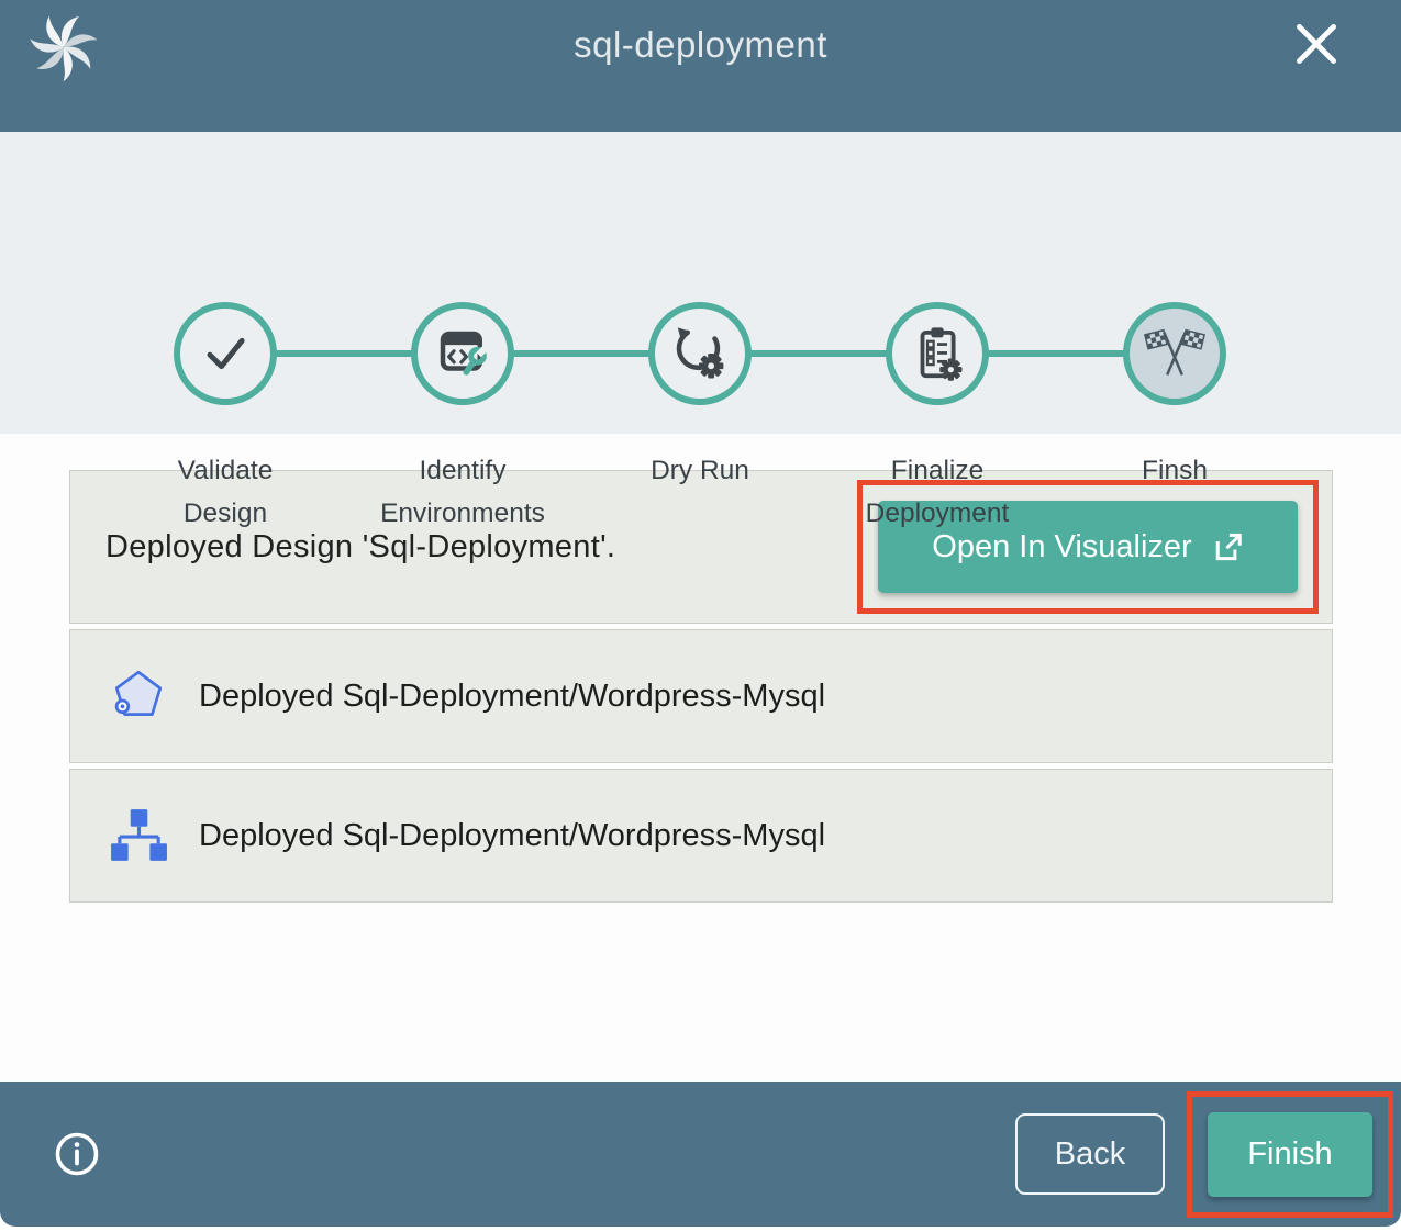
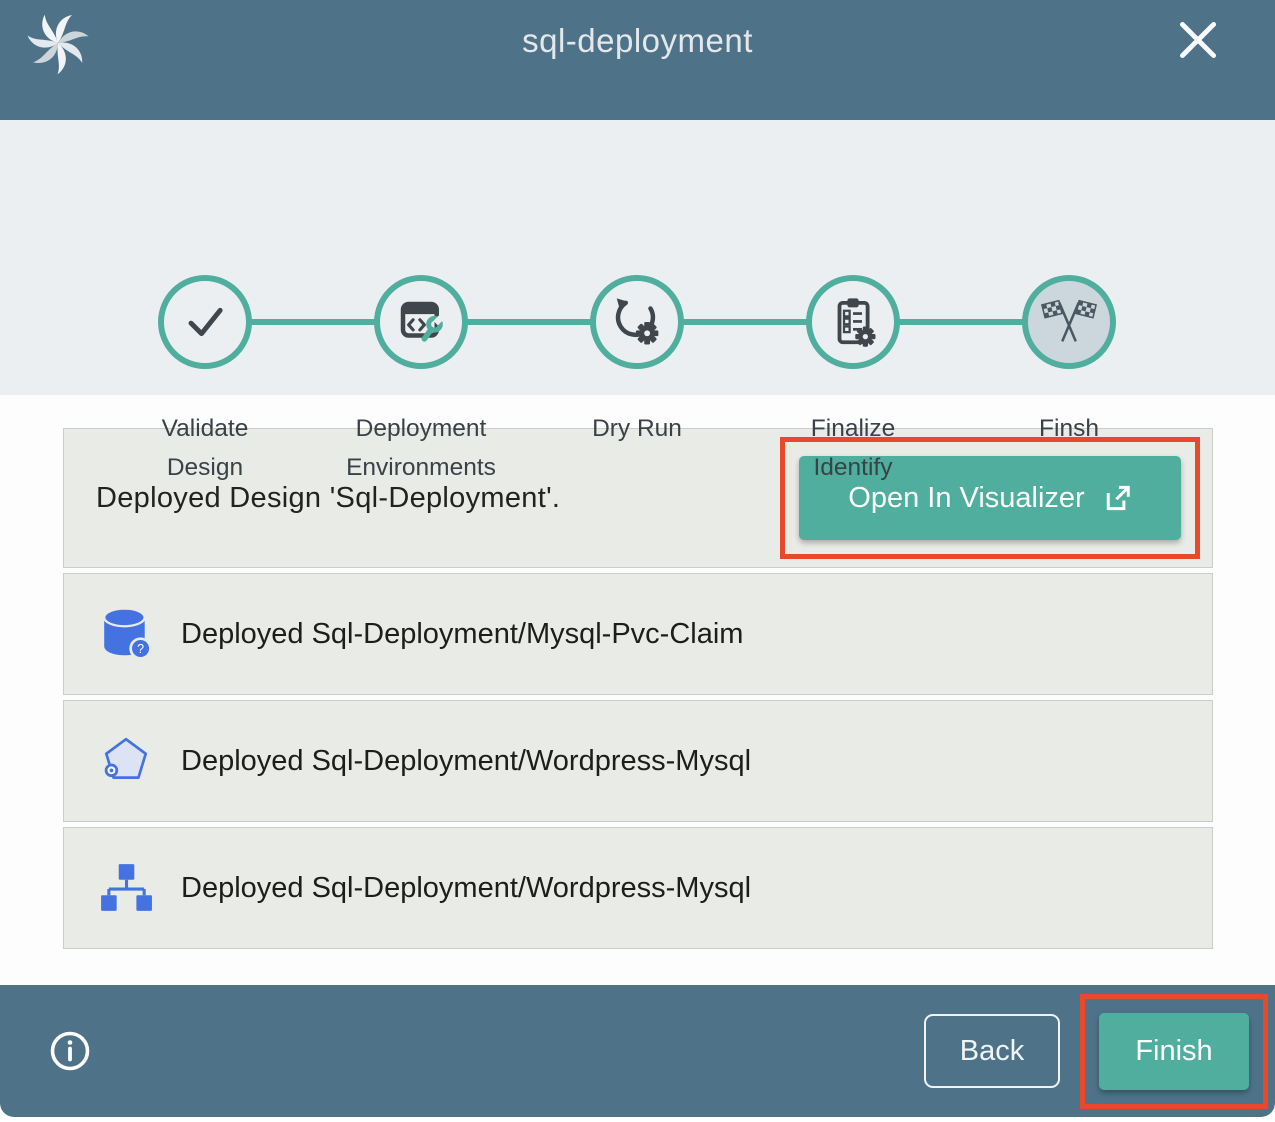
  sql-deployment
  Validate
  Design
- Identify
+ Deployment
  Environments
  Dry Run
  Finalize
- Deployment
+ Identify
  Finsh
  Deployed Design 'Sql-Deployment'.
  Open In Visualizer
+ ?
+ Deployed Sql-Deployment/Mysql-Pvc-Claim
  Deployed Sql-Deployment/Wordpress-Mysql
  Deployed Sql-Deployment/Wordpress-Mysql
  Back
  Finish
